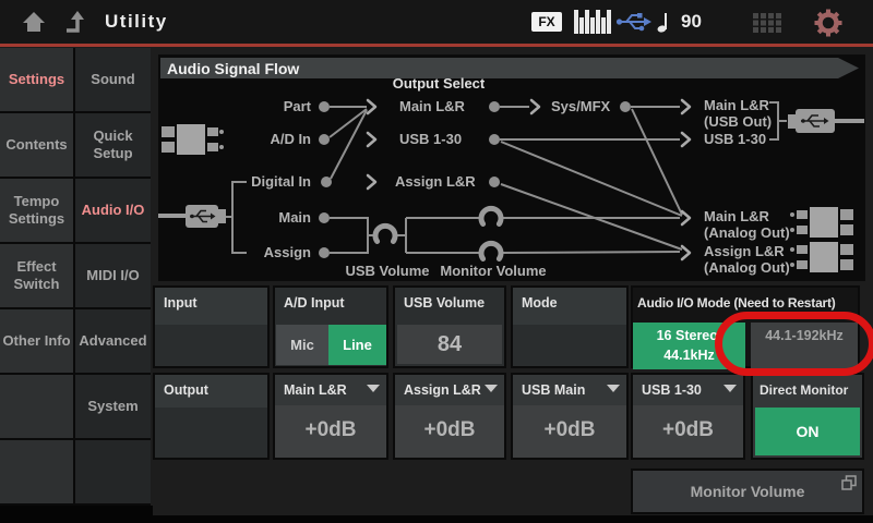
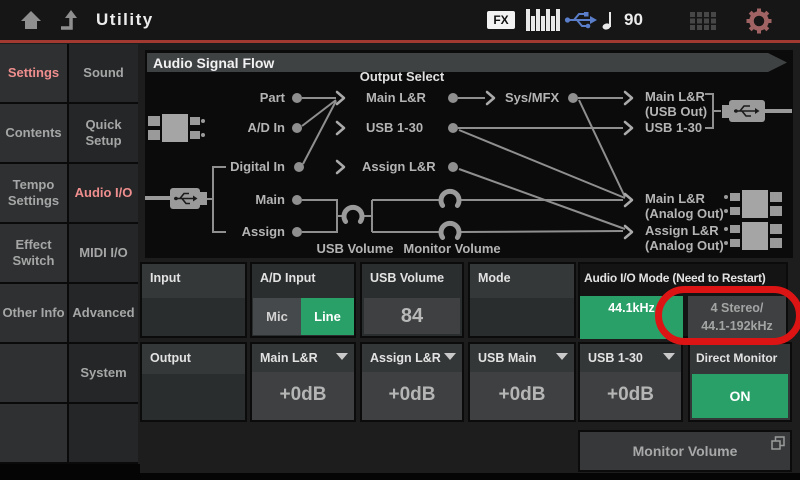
  Utility
  FX
  90
  Settings
  Contents
  Tempo Settings
  Effect Switch
  Other Info
  Sound
  Quick Setup
  Audio I/O
  MIDI I/O
  Advanced
  System
  Audio Signal Flow
  Output Select
  Part
  A/D In
  Digital In
  Main
  Assign
  Main L&R
  USB 1-30
  Assign L&R
  Sys/MFX
  Main L&R
  (USB Out)
  USB 1-30
  Main L&R
  (Analog Out)
  Assign L&R
  (Analog Out)
  USB Volume
  Monitor Volume
  Input
  A/D Input
  Mic
  Line
  USB Volume
  84
  Mode
  Audio I/O Mode (Need to Restart)
- 16 Stereo/
  44.1kHz
+ 4 Stereo/
  44.1-192kHz
  Output
  Main L&R
  +0dB
  Assign L&R
  +0dB
  USB Main
  +0dB
  USB 1-30
  +0dB
  Direct Monitor
  ON
  Monitor Volume
